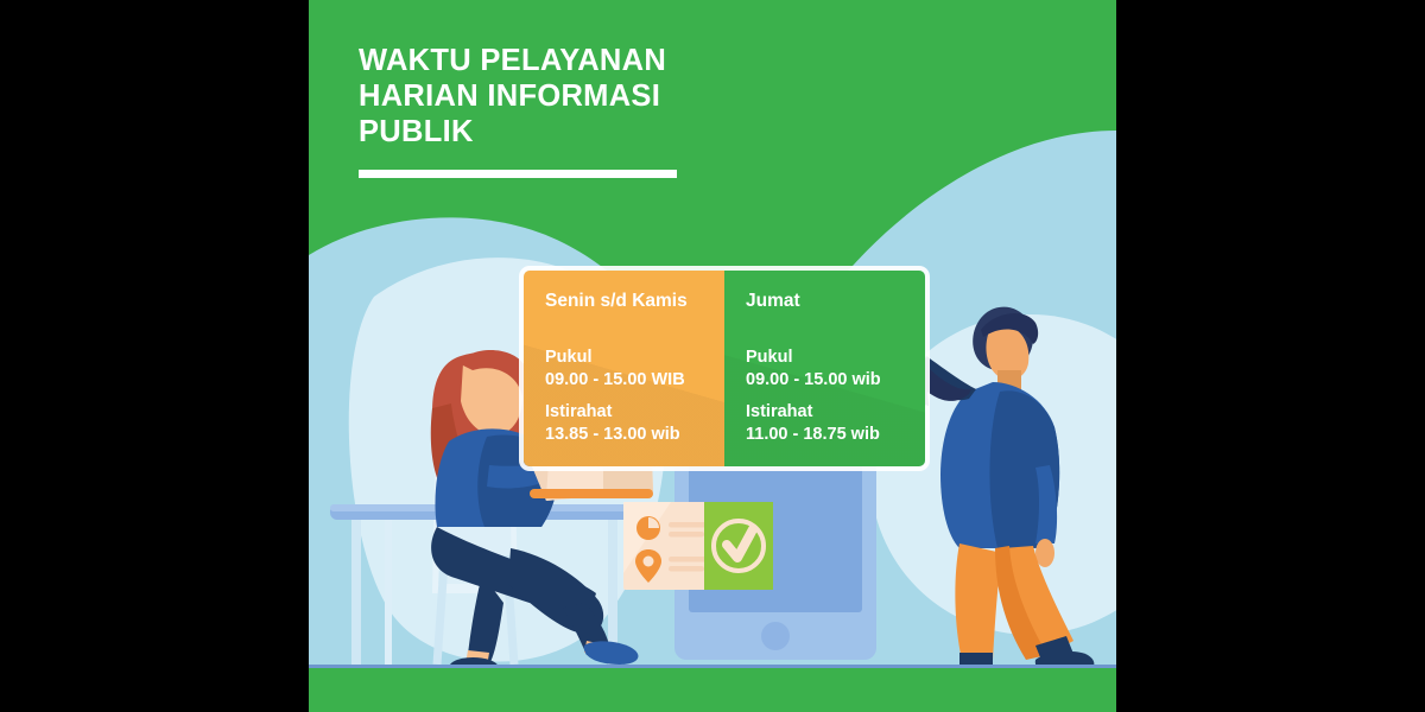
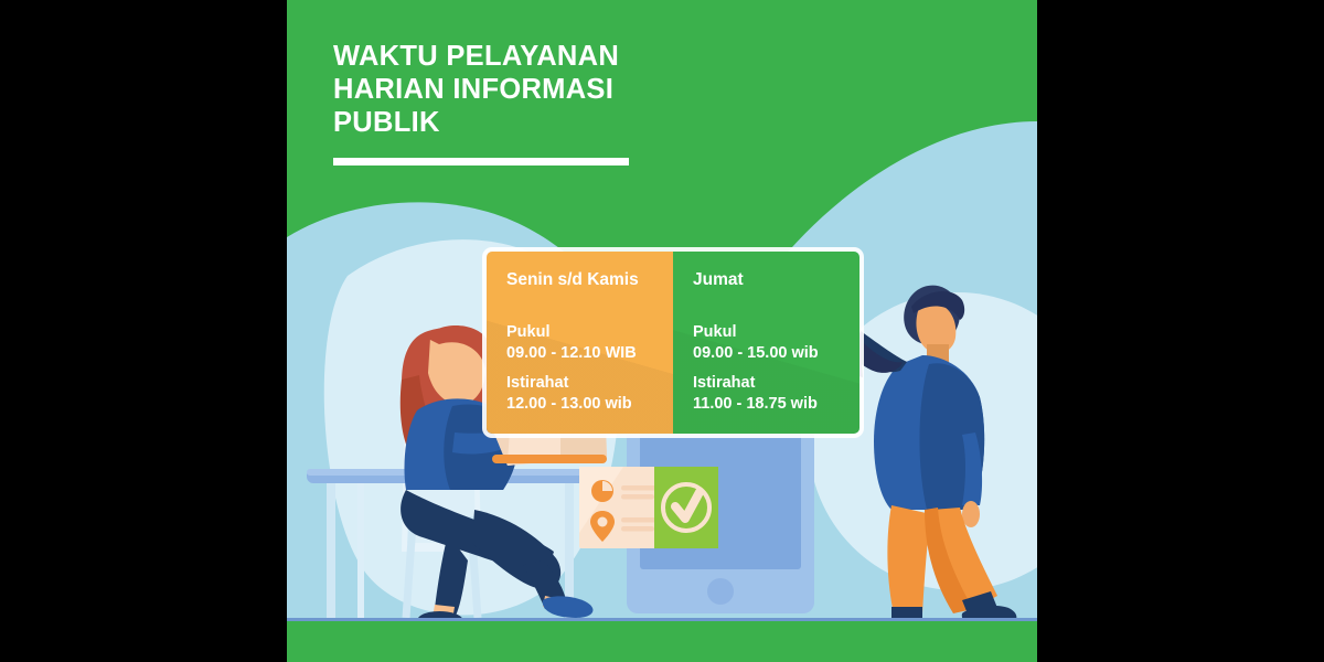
  WAKTU PELAYANAN
  HARIAN INFORMASI
  PUBLIK
  Senin s/d Kamis
  Pukul
- 09.00 - 15.00 WIB
+ 09.00 - 12.10 WIB
  Istirahat
- 13.85 - 13.00 wib
+ 12.00 - 13.00 wib
  Jumat
  Pukul
  09.00 - 15.00 wib
  Istirahat
  11.00 - 18.75 wib
